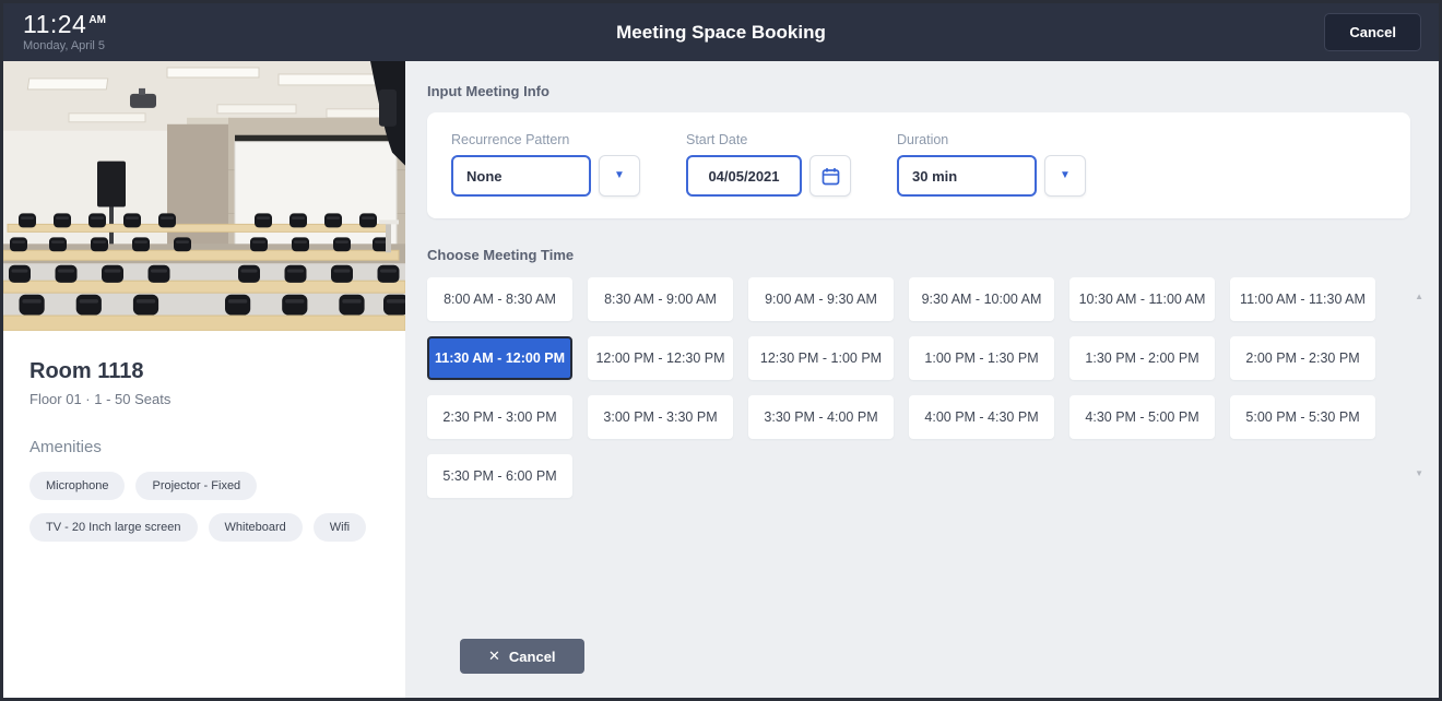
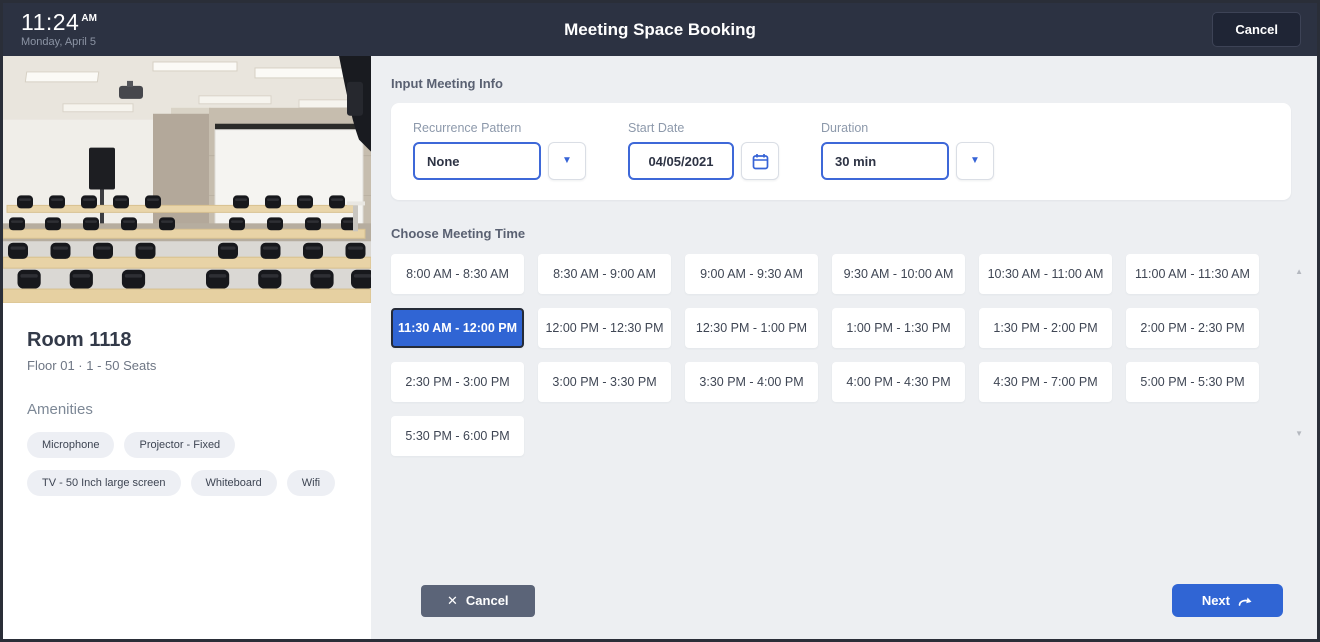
  11:24
  AM
  Monday, April 5
  Meeting Space Booking
  Cancel
  Room 1118
  Floor 01 · 1 - 50 Seats
  Amenities
  Microphone
  Projector - Fixed
- TV - 20 Inch large screen
+ TV - 50 Inch large screen
  Whiteboard
  Wifi
  Input Meeting Info
  Recurrence Pattern
  None
  ▼
  Start Date
  04/05/2021
  Duration
  30 min
  ▼
  Choose Meeting Time
  8:00 AM - 8:30 AM
  8:30 AM - 9:00 AM
  9:00 AM - 9:30 AM
  9:30 AM - 10:00 AM
  10:30 AM - 11:00 AM
  11:00 AM - 11:30 AM
  11:30 AM - 12:00 PM
  12:00 PM - 12:30 PM
  12:30 PM - 1:00 PM
  1:00 PM - 1:30 PM
  1:30 PM - 2:00 PM
  2:00 PM - 2:30 PM
  2:30 PM - 3:00 PM
  3:00 PM - 3:30 PM
  3:30 PM - 4:00 PM
  4:00 PM - 4:30 PM
- 4:30 PM - 5:00 PM
+ 4:30 PM - 7:00 PM
  5:00 PM - 5:30 PM
  5:30 PM - 6:00 PM
  ▲
  ▼
  ✕
  Cancel
+ Next
